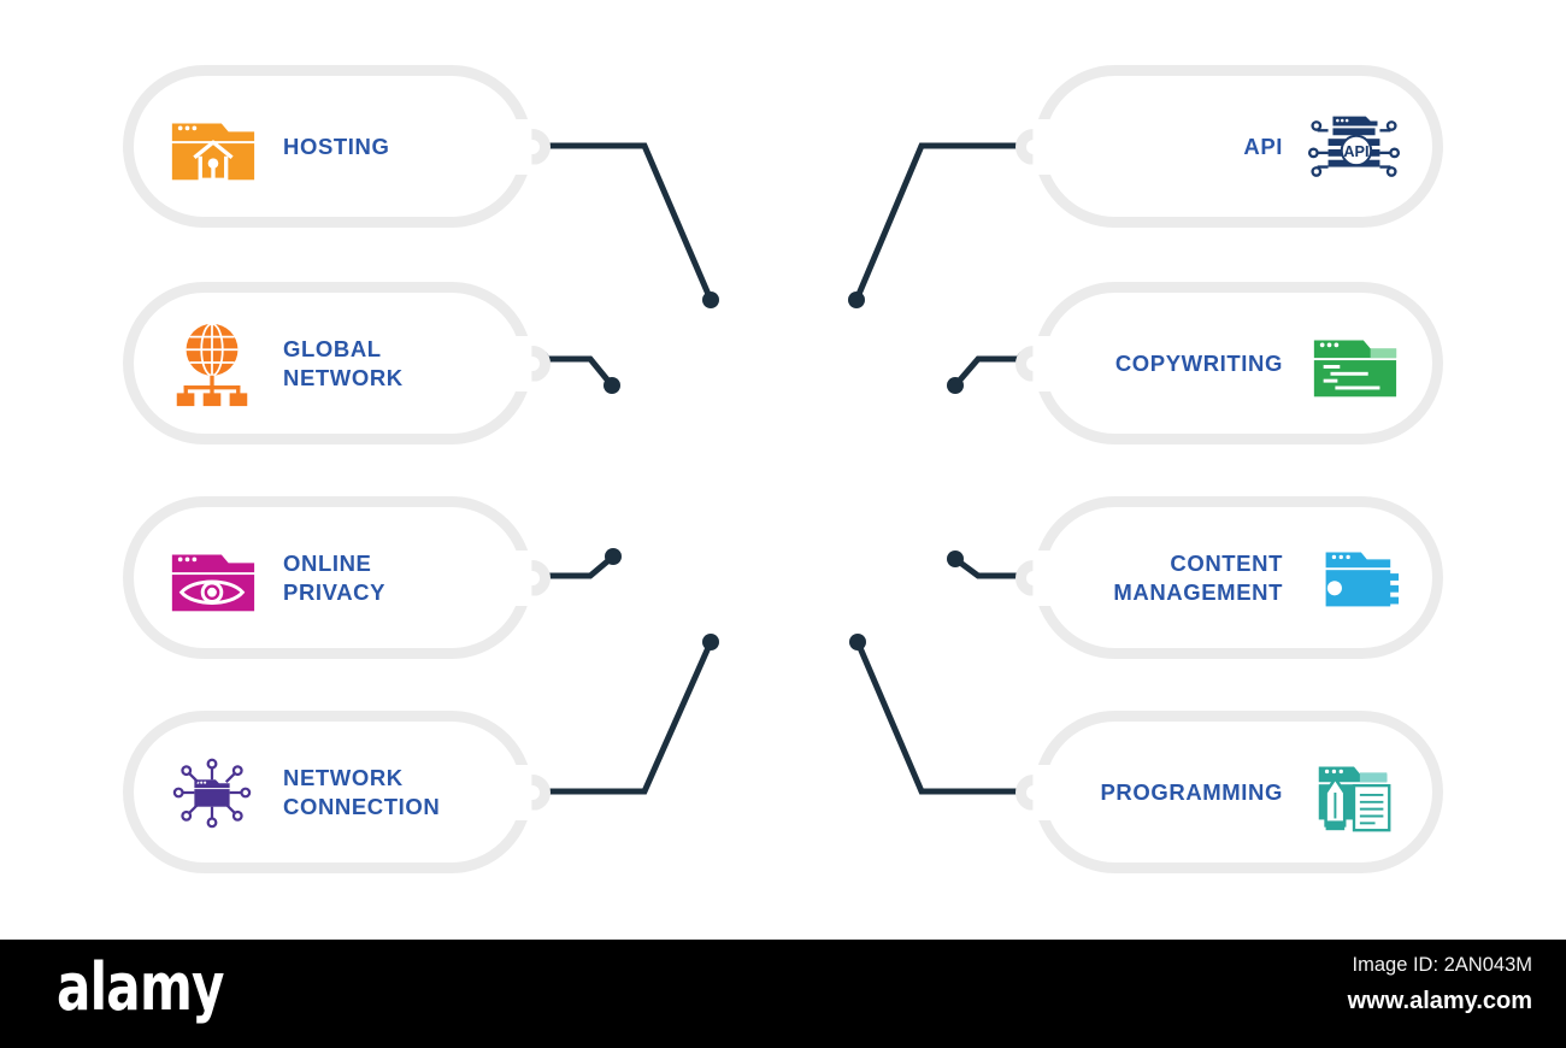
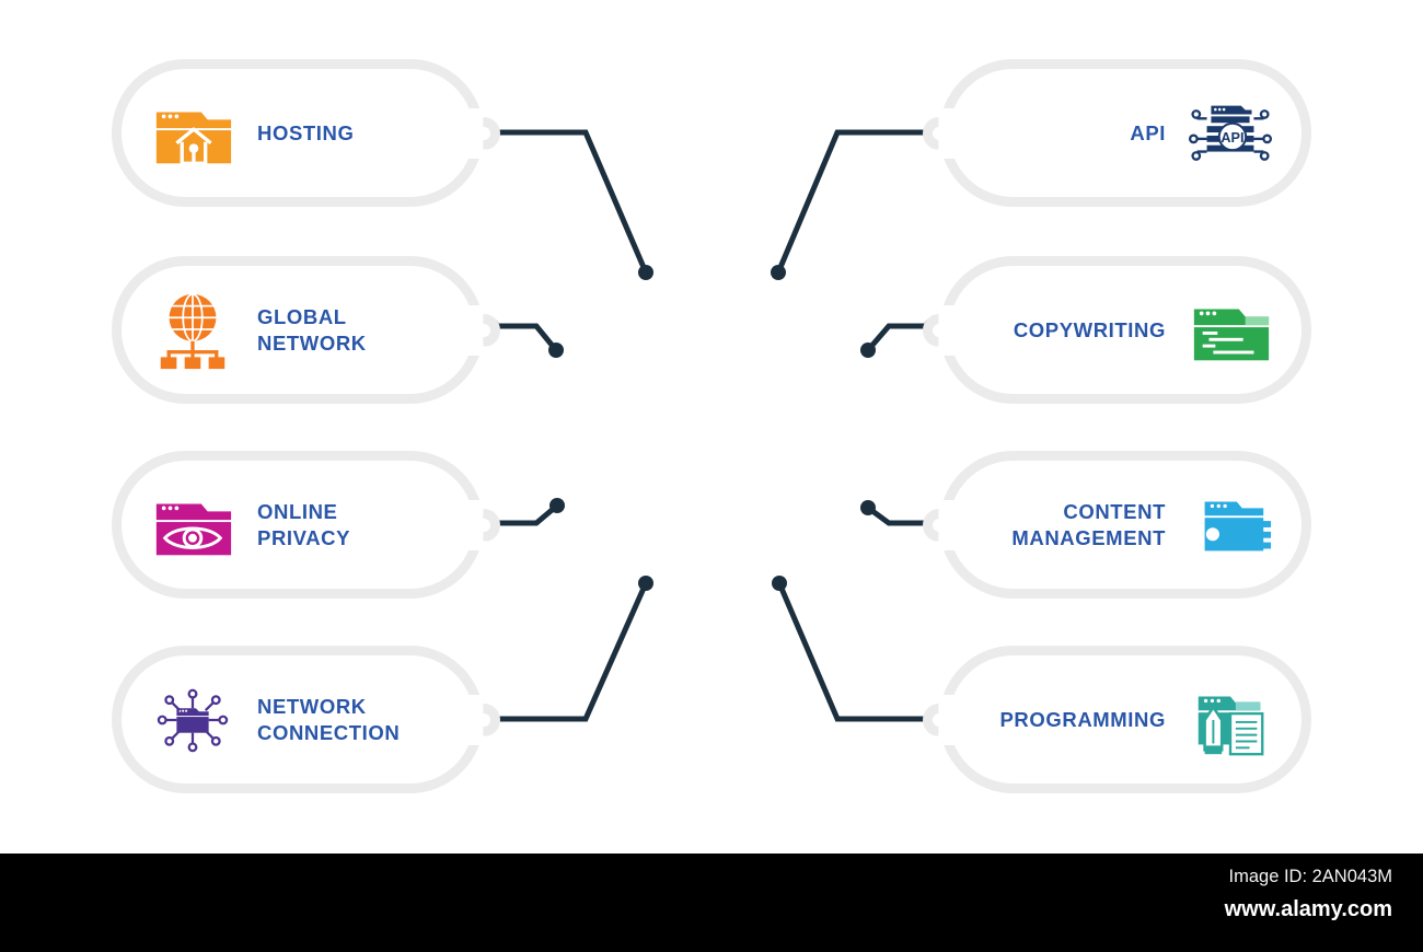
  HOSTING
  GLOBAL
  NETWORK
  ONLINE
  PRIVACY
  NETWORK
  CONNECTION
  API
  API
  COPYWRITING
  CONTENT
  MANAGEMENT
  PROGRAMMING
- alamy
  Image ID: 2AN043M
  www.alamy.com
